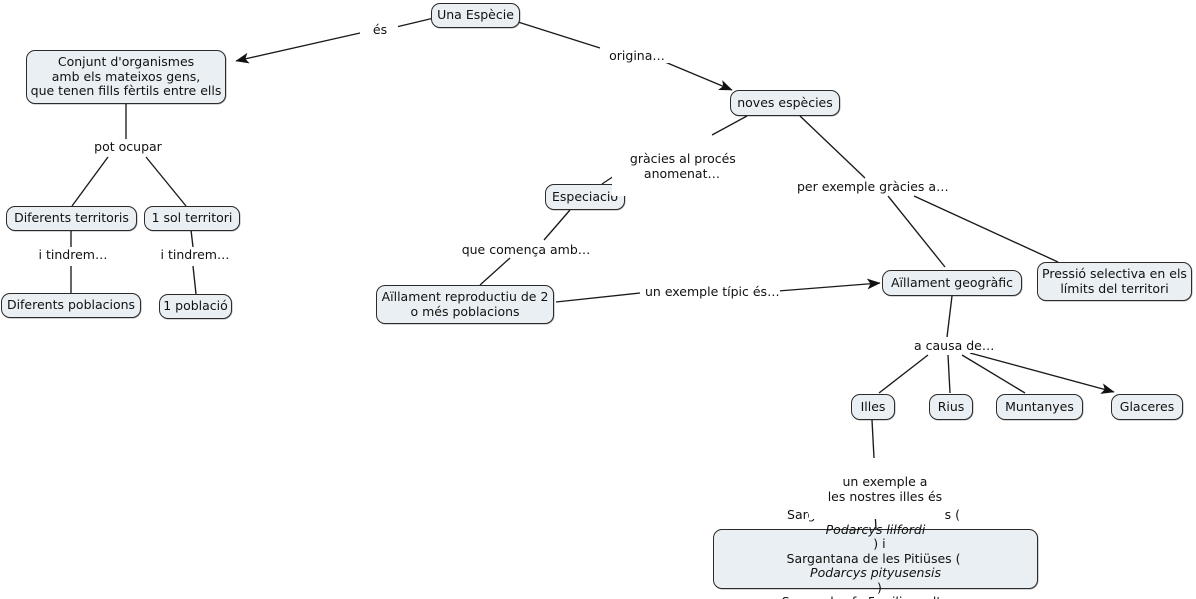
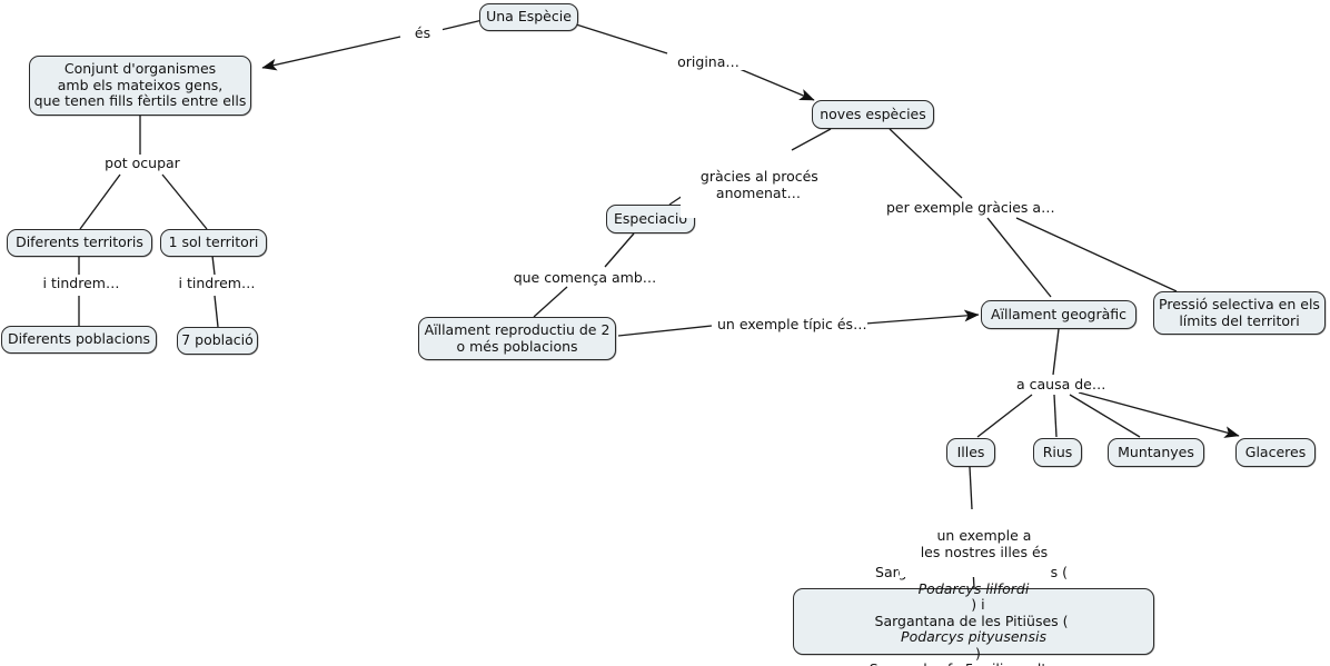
  Una Espècie
  Conjunt d'organismes
  amb els mateixos gens,
  que tenen fills fèrtils entre ells
  Diferents territoris
  1 sol territori
  Diferents poblacions
- 1 població
+ 7 població
  noves espècies
  Especiació
  Aïllament reproductiu de 2
  o més poblacions
  Aïllament geogràfic
  Pressió selectiva en els
  límits del territori
  Illes
  Rius
  Muntanyes
  Glaceres
  Podarcys lilfordi
  ) i
  Sargantana de les Pitiüses (
  Podarcys pityusensis
  )
  és
  origina…
  pot ocupar
  i tindrem…
  i tindrem…
  gràcies al procés anomenat…
  per exemple gràcies a…
  que comença amb…
  un exemple típic és…
  a causa de…
  un exemple a les nostres illes és
